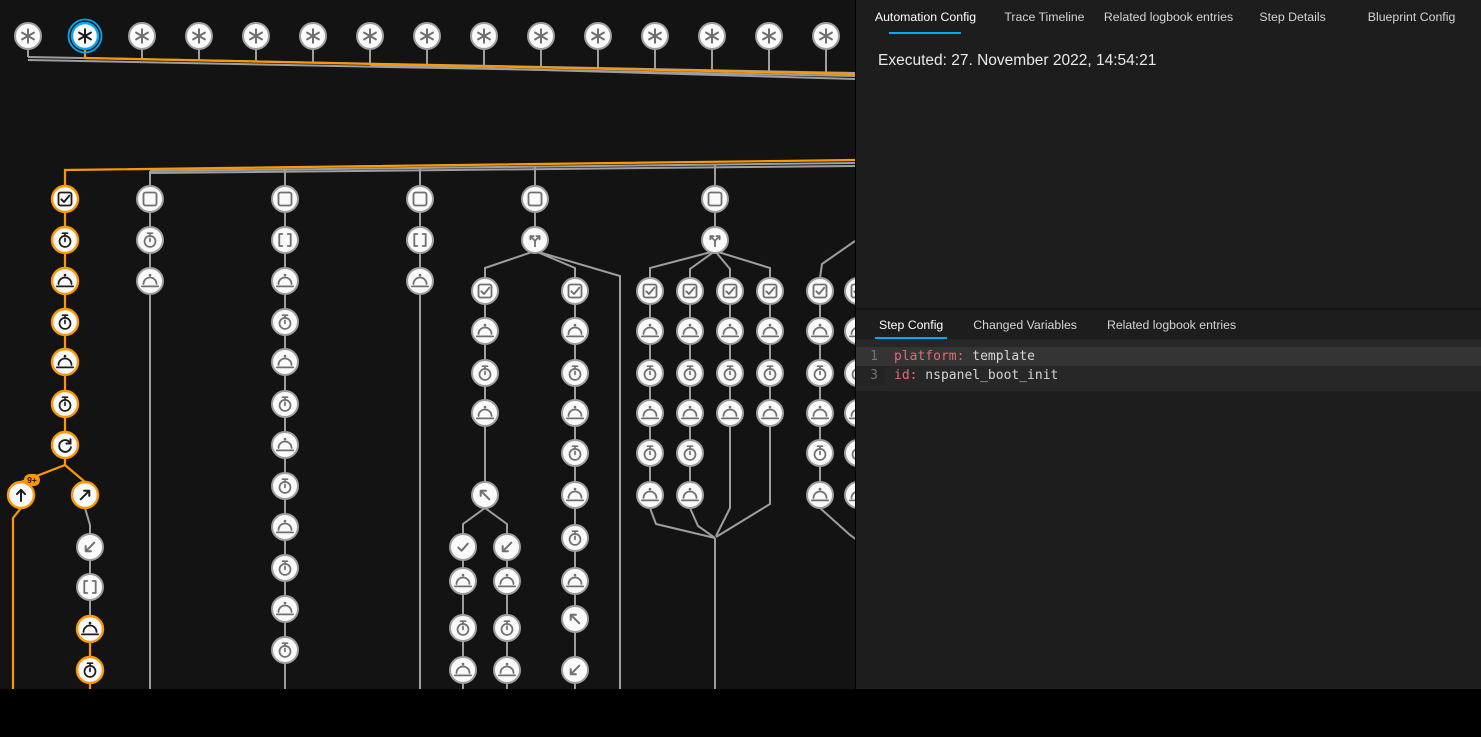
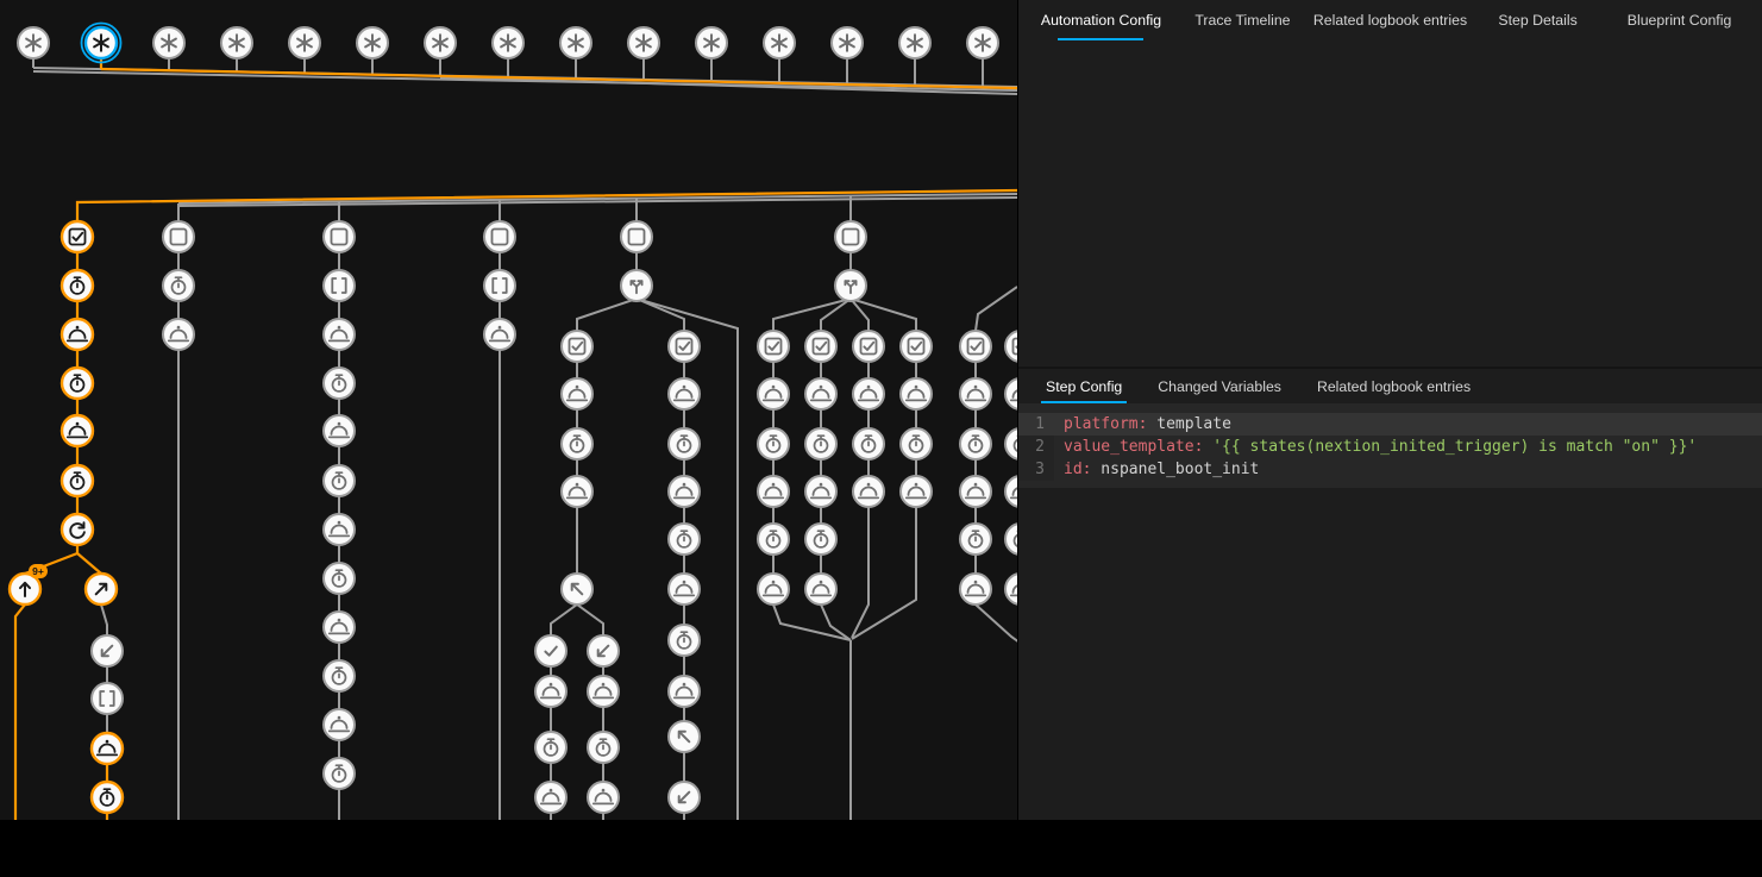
  9+
  Automation Config
  Trace Timeline
  Related logbook entries
  Step Details
  Blueprint Config
- Executed: 27. November 2022, 14:54:21
  Step Config
  Changed Variables
  Related logbook entries
  1
  platform: template
+ 2
+ value_template: '{{ states(nextion_inited_trigger) is match "on" }}'
  3
  id: nspanel_boot_init
